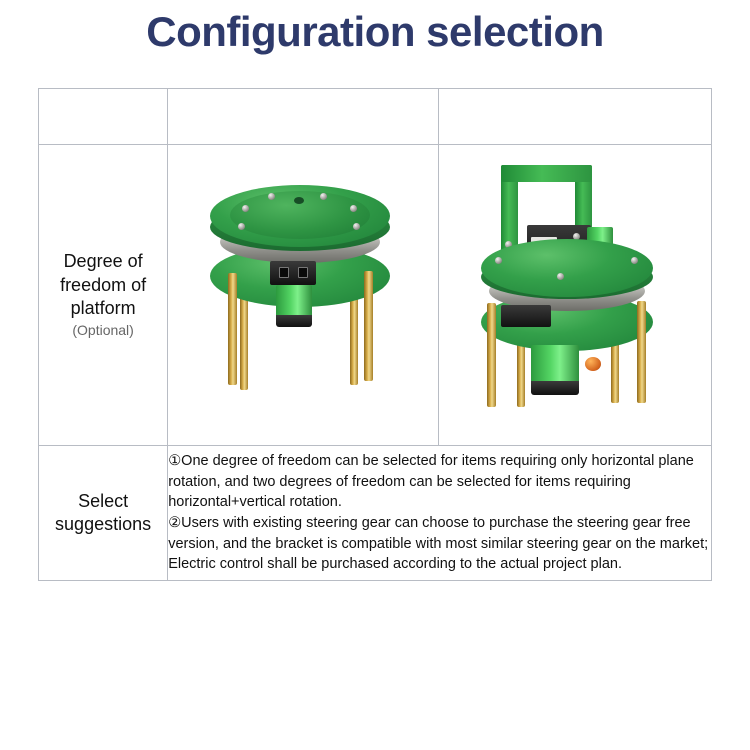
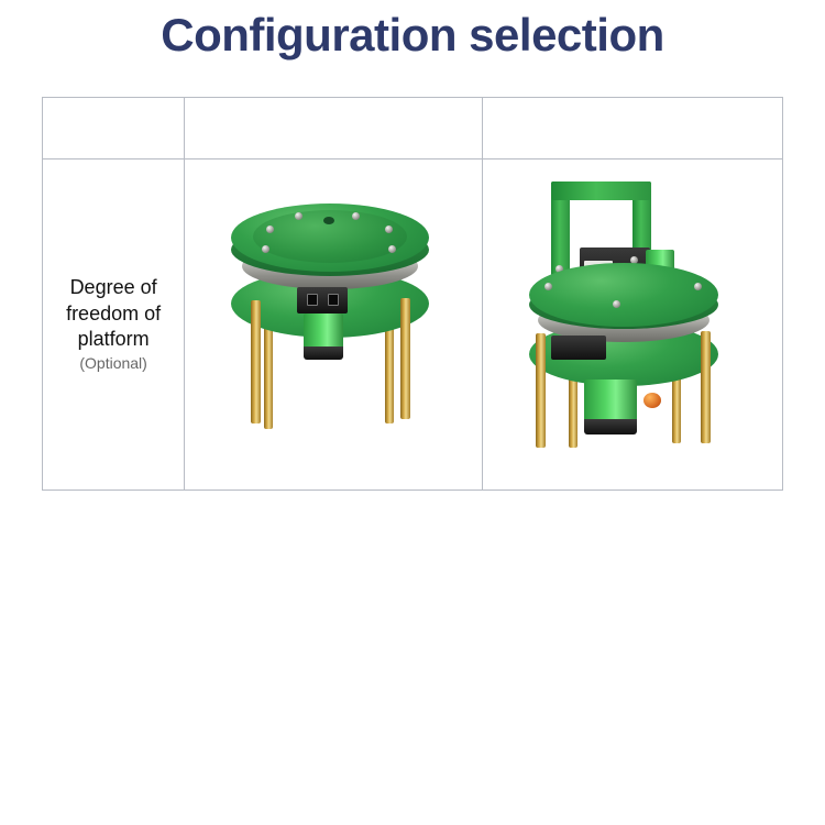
  Configuration selection
  Degree of freedom of platform (Optional)
- Select suggestions	①One degree of freedom can be selected for items requiring only horizontal plane rotation, and two degrees of freedom can be selected for items requiring horizontal+vertical rotation. ②Users with existing steering gear can choose to purchase the steering gear free version, and the bracket is compatible with most similar steering gear on the market; Electric control shall be purchased according to the actual project plan.
